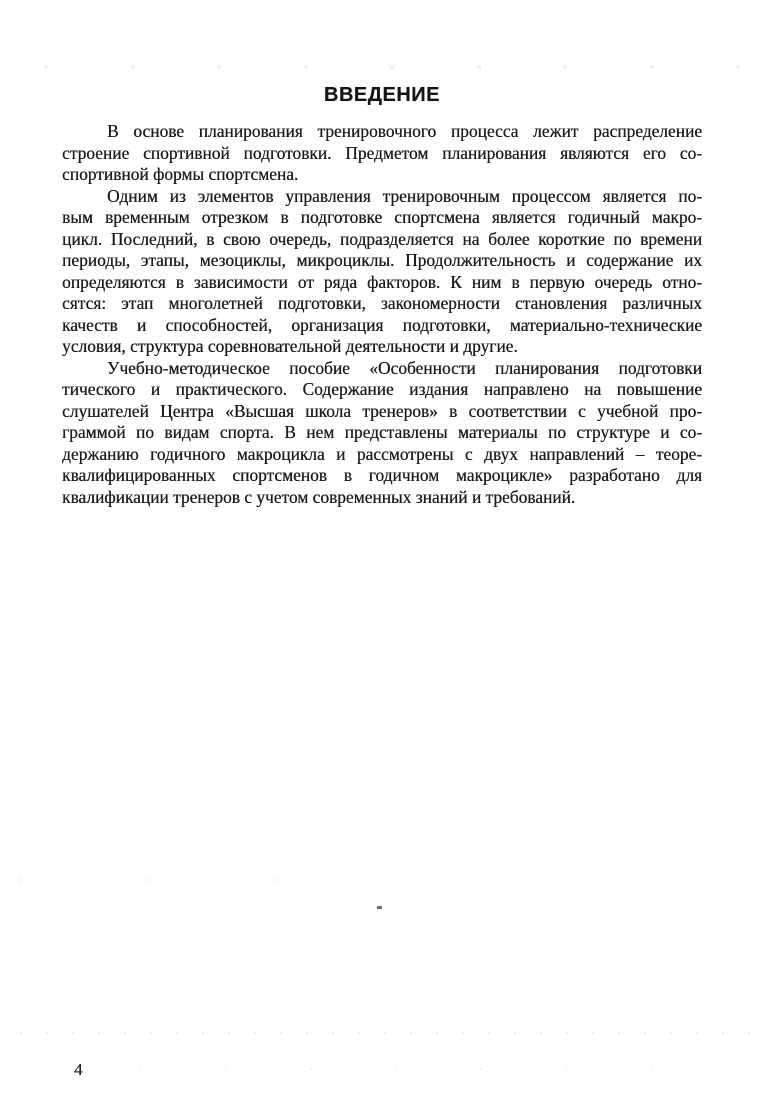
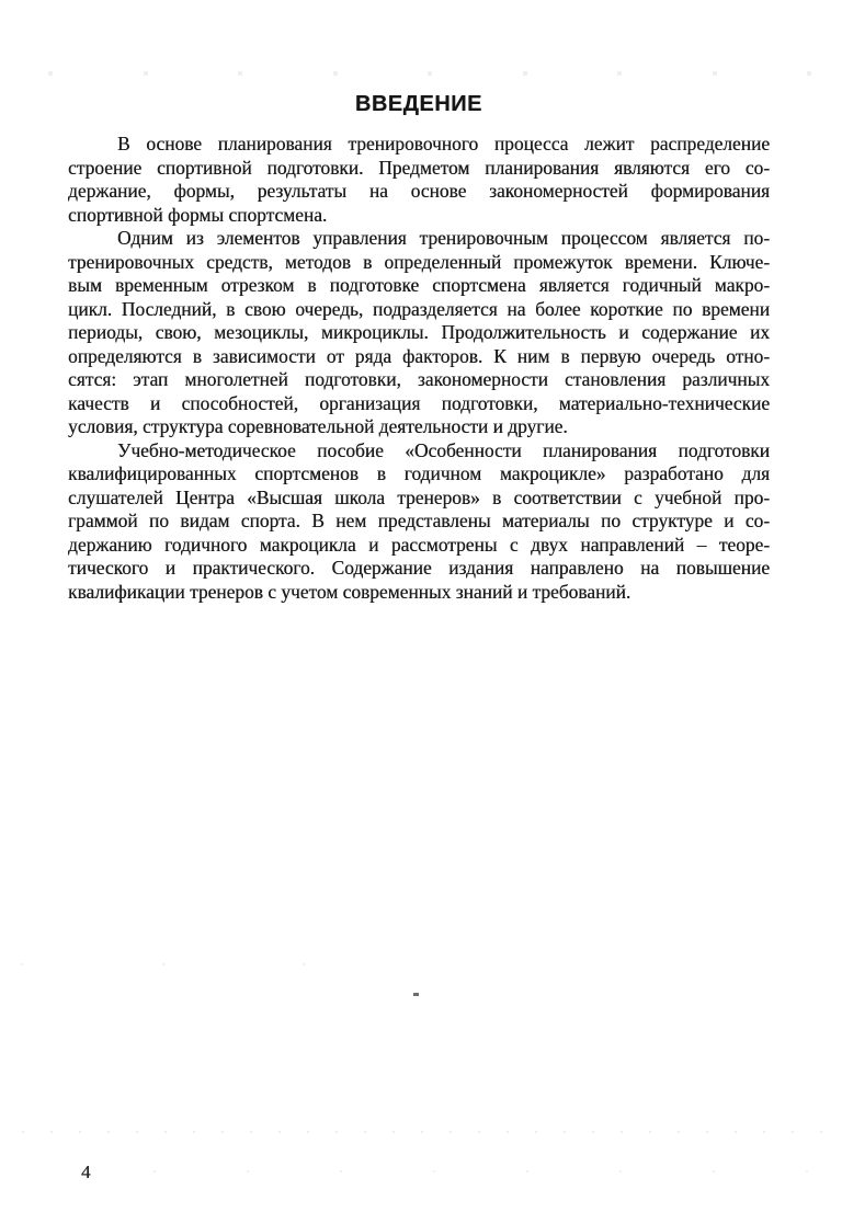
  ВВЕДЕНИЕ
  В основе планирования тренировочного процесса лежит распределение
  строение спортивной подготовки. Предметом планирования являются его со-
+ держание, формы, результаты на основе закономерностей формирования
  спортивной формы спортсмена.
  Одним из элементов управления тренировочным процессом является по-
+ тренировочных средств, методов в определенный промежуток времени. Ключе-
  вым временным отрезком в подготовке спортсмена является годичный макро-
  цикл. Последний, в свою очередь, подразделяется на более короткие по времени
- периоды, этапы, мезоциклы, микроциклы. Продолжительность и содержание их
+ периоды, свою, мезоциклы, микроциклы. Продолжительность и содержание их
  определяются в зависимости от ряда факторов. К ним в первую очередь отно-
  сятся: этап многолетней подготовки, закономерности становления различных
  качеств и способностей, организация подготовки, материально-технические
  условия, структура соревновательной деятельности и другие.
  Учебно-методическое пособие «Особенности планирования подготовки
- тического и практического. Содержание издания направлено на повышение
+ квалифицированных спортсменов в годичном макроцикле» разработано для
  слушателей Центра «Высшая школа тренеров» в соответствии с учебной про-
  граммой по видам спорта. В нем представлены материалы по структуре и со-
  держанию годичного макроцикла и рассмотрены с двух направлений – теоре-
- квалифицированных спортсменов в годичном макроцикле» разработано для
+ тического и практического. Содержание издания направлено на повышение
  квалификации тренеров с учетом современных знаний и требований.
  4
